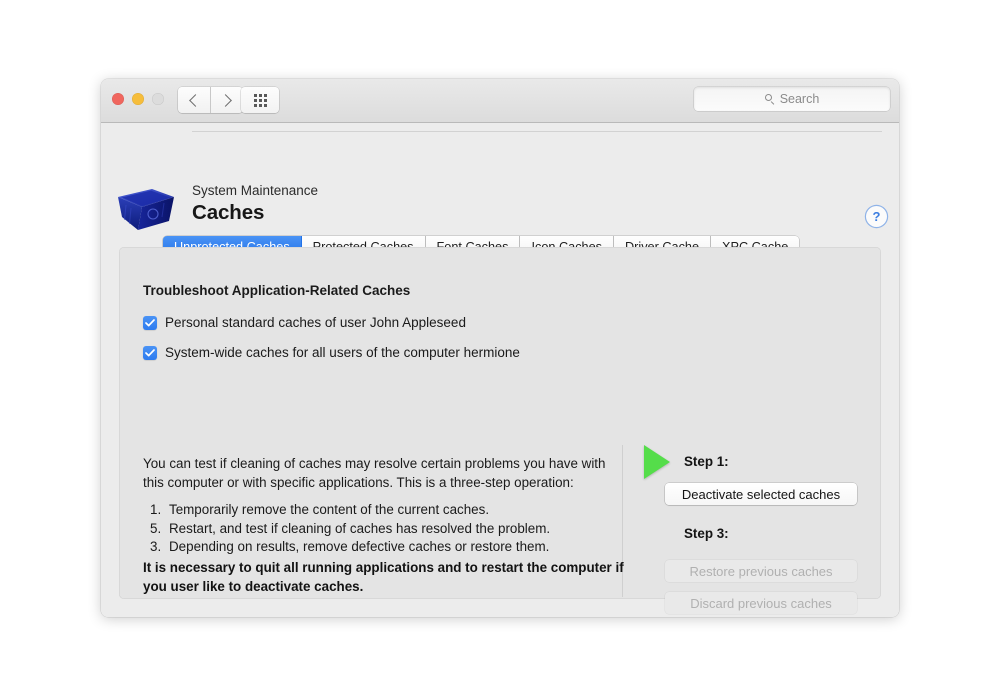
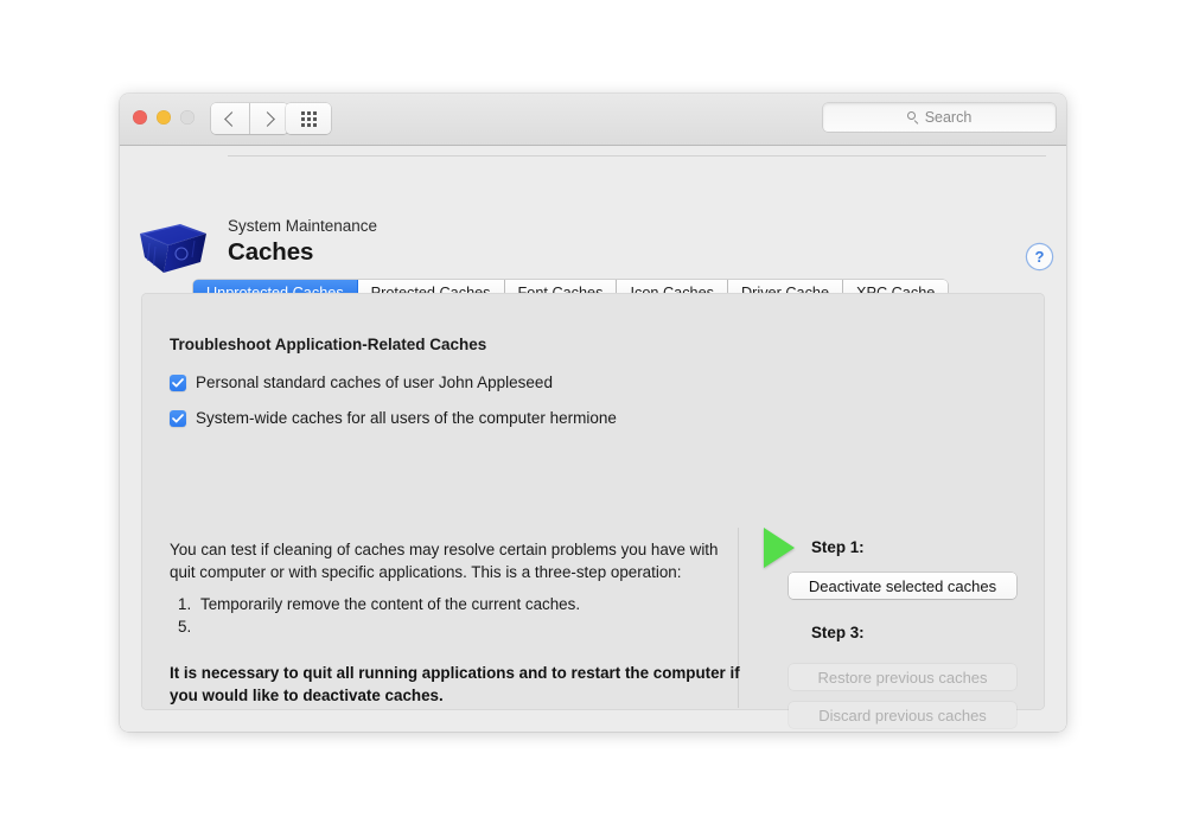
  Search
  System Maintenance
  Caches
  ?
  Troubleshoot Application-Related Caches
  Personal standard caches of user John Appleseed
  System-wide caches for all users of the computer hermione
- You can test if cleaning of caches may resolve certain problems you have with this computer or with specific applications. This is a three-step operation:
+ You can test if cleaning of caches may resolve certain problems you have with quit computer or with specific applications. This is a three-step operation:
  1.
  Temporarily remove the content of the current caches.
  5.
- Restart, and test if cleaning of caches has resolved the problem.
- 3.
- Depending on results, remove defective caches or restore them.
- It is necessary to quit all running applications and to restart the computer if you user like to deactivate caches.
+ It is necessary to quit all running applications and to restart the computer if you would like to deactivate caches.
  Step 1:
  Deactivate selected caches
  Step 3:
  Restore previous caches
  Discard previous caches
